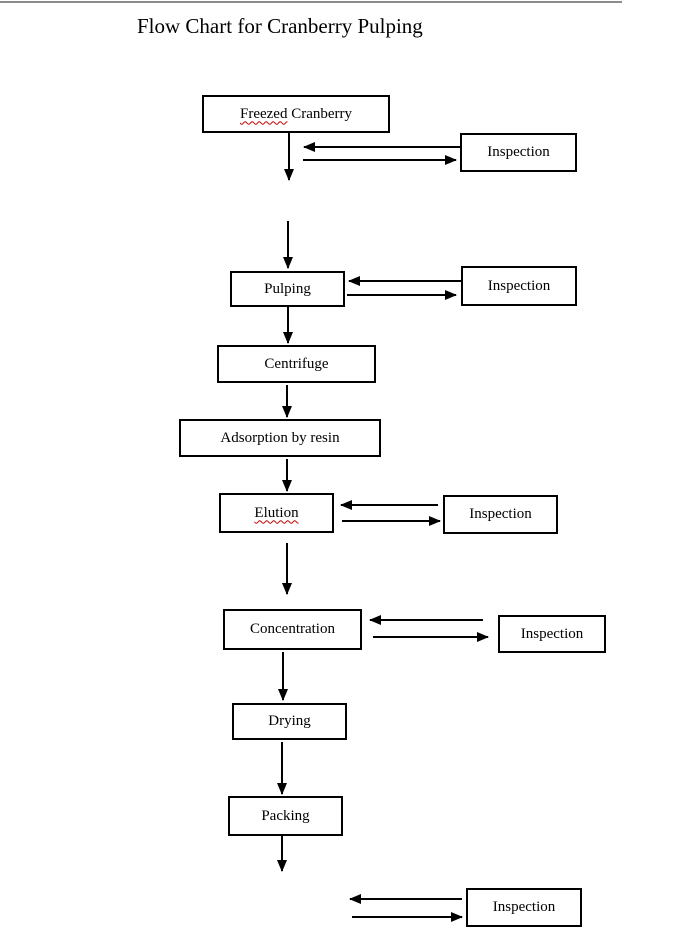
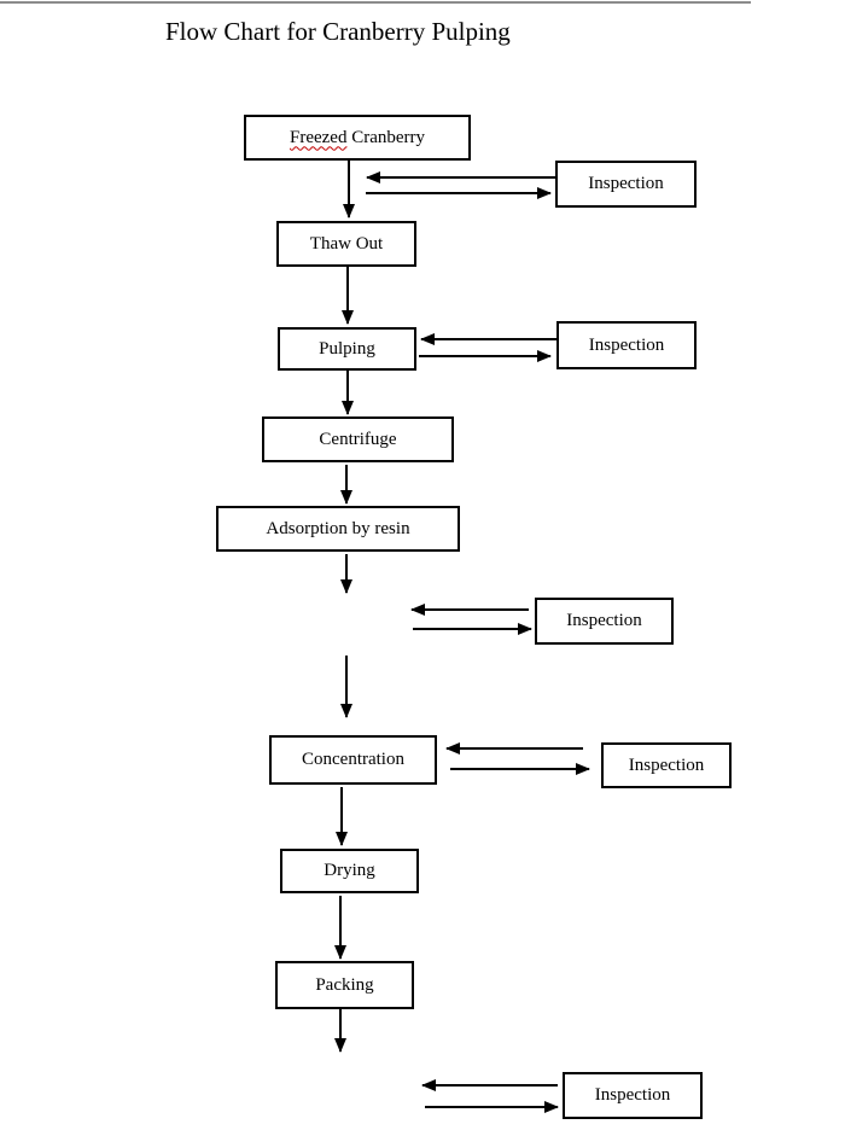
  Flow Chart for Cranberry Pulping
  Freezed Cranberry
  Inspection
+ Thaw Out
  Pulping
  Inspection
  Centrifuge
  Adsorption by resin
- Elution
  Inspection
  Concentration
  Inspection
  Drying
  Packing
  Inspection
